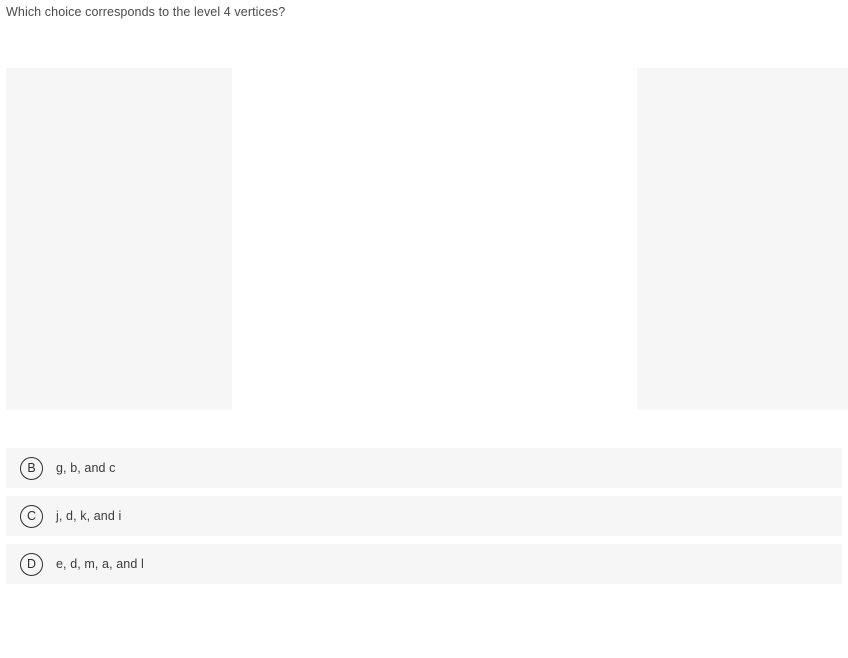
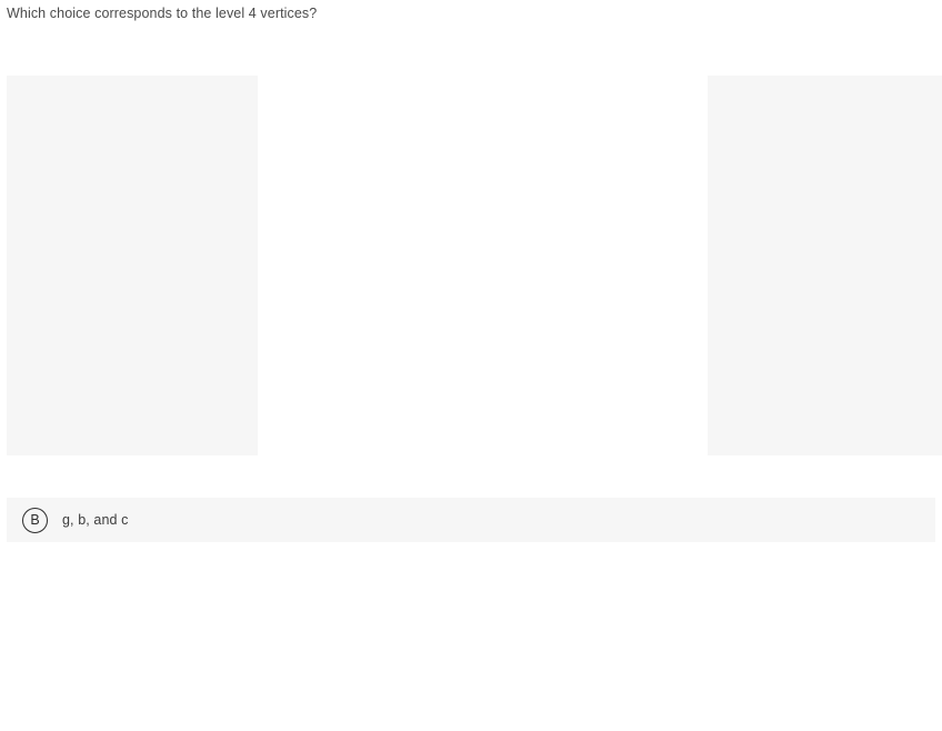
  Which choice corresponds to the level 4 vertices?
  B
  g, b, and c
- C
- j, d, k, and i
- D
- e, d, m, a, and l
